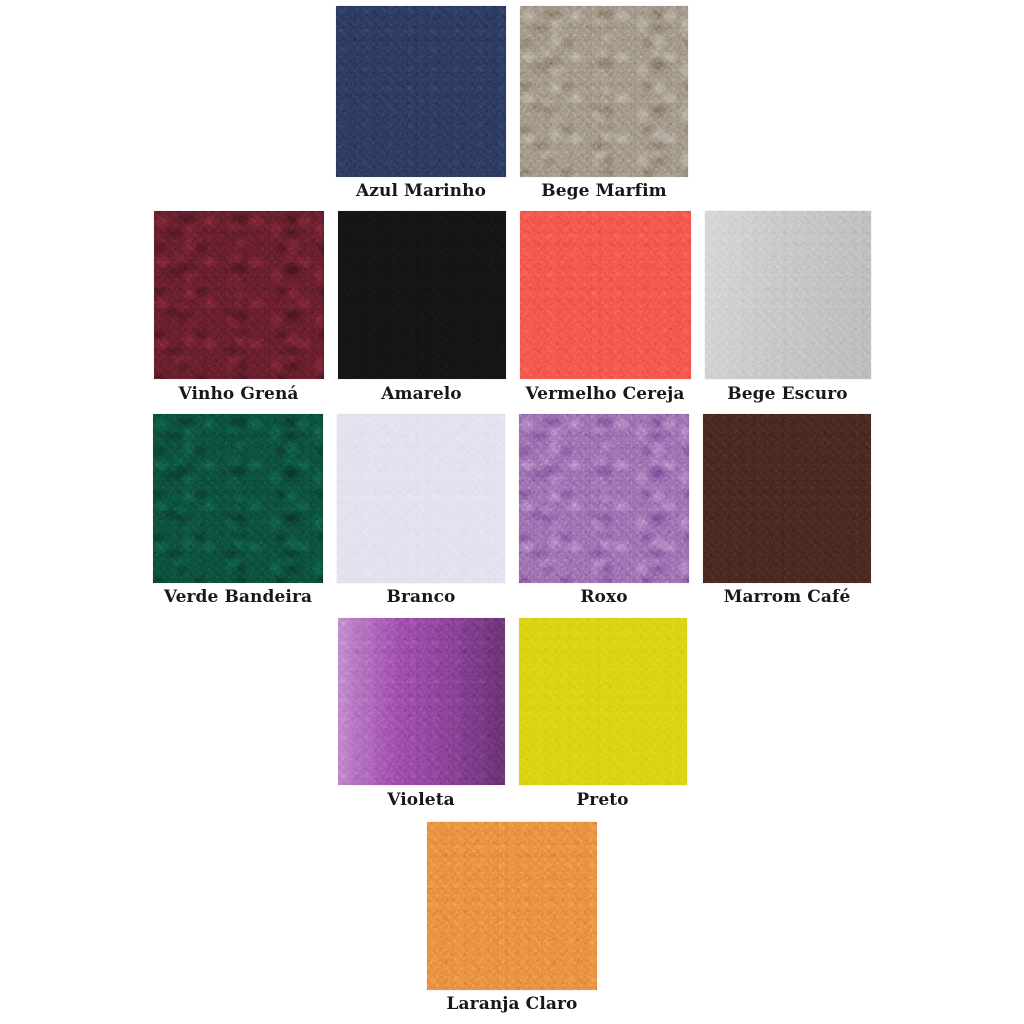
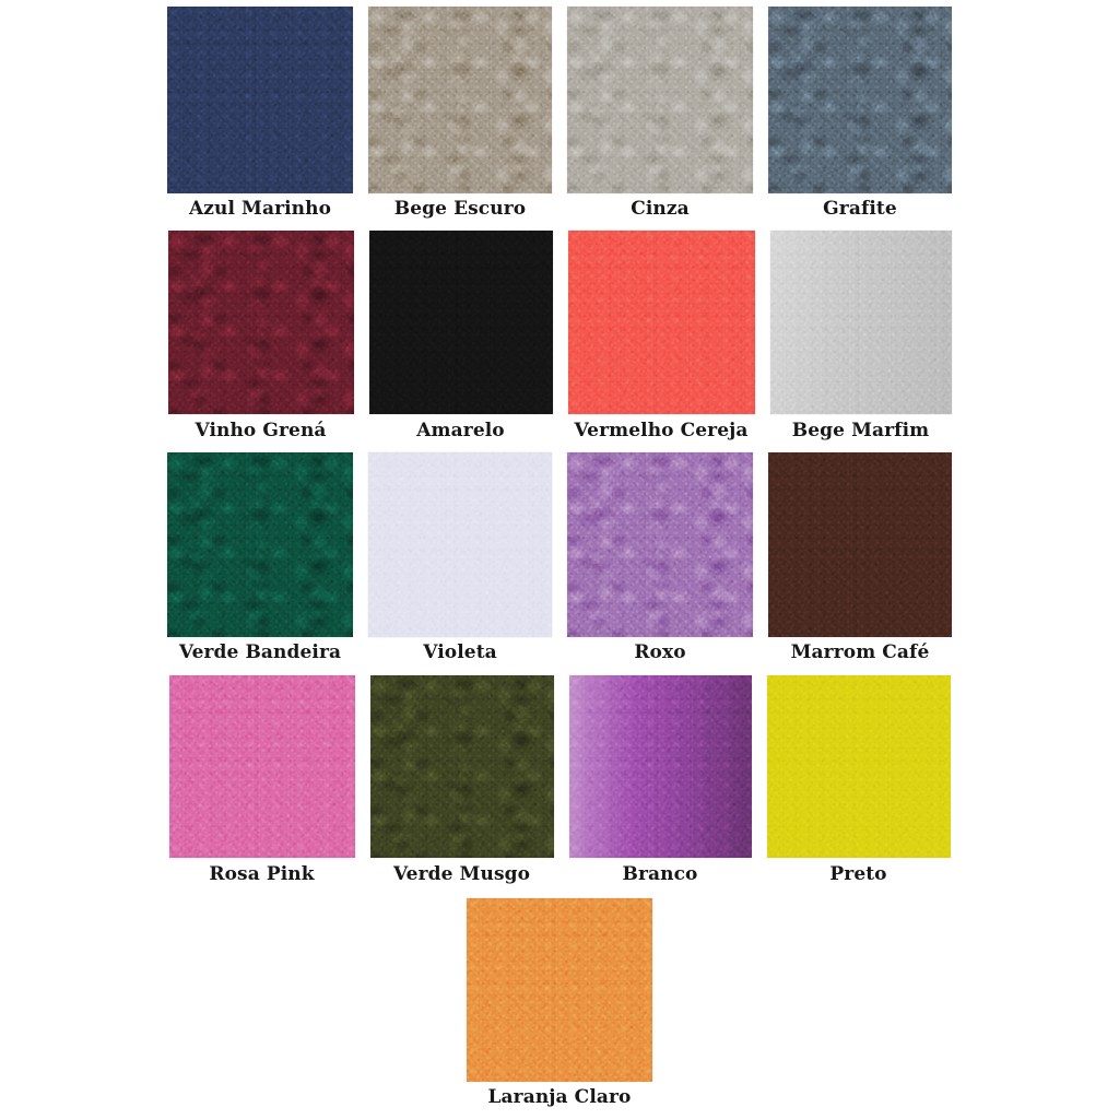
  Azul Marinho
- Bege Marfim
+ Bege Escuro
+ Cinza
+ Grafite
  Vinho Grená
  Amarelo
  Vermelho Cereja
- Bege Escuro
+ Bege Marfim
  Verde Bandeira
- Branco
+ Violeta
  Roxo
  Marrom Café
+ Rosa Pink
+ Verde Musgo
- Violeta
+ Branco
  Preto
  Laranja Claro
